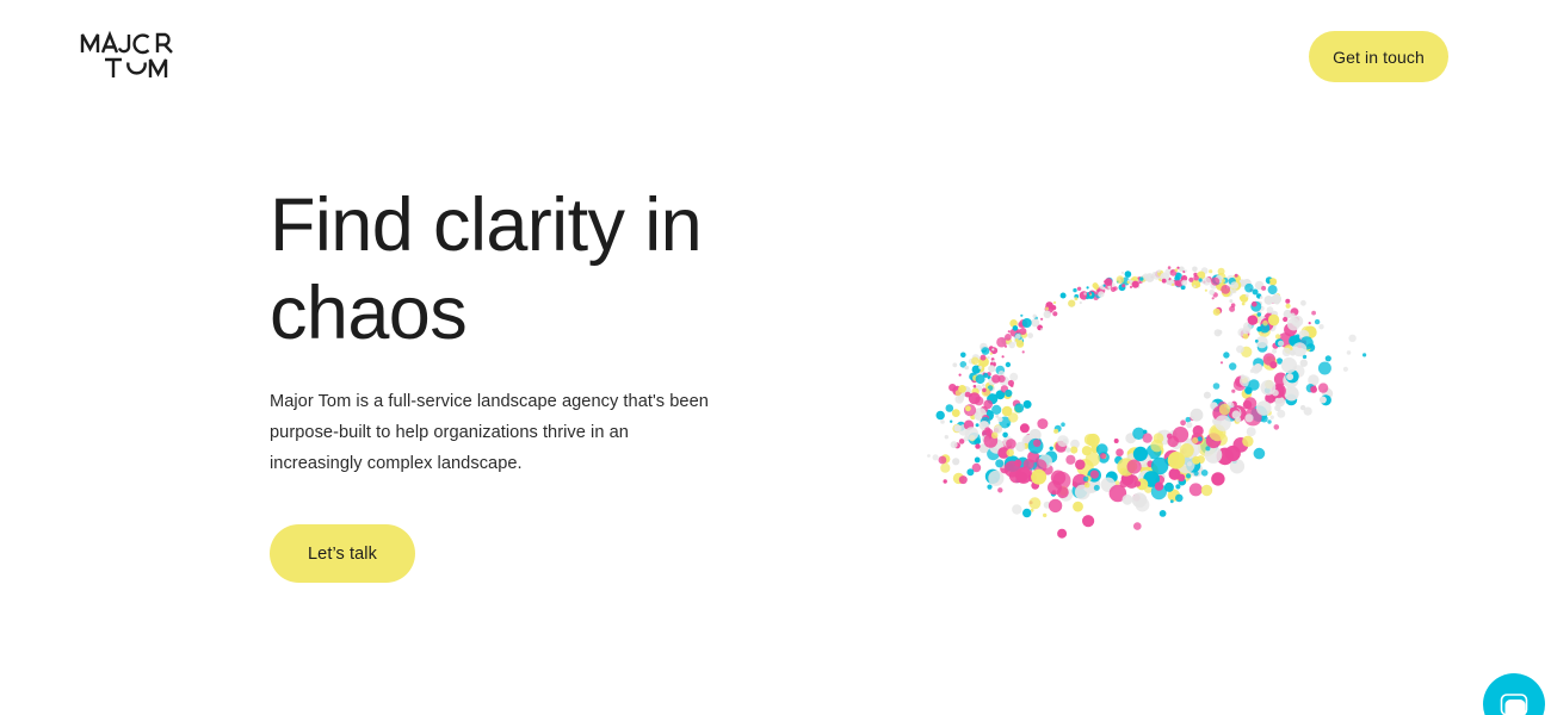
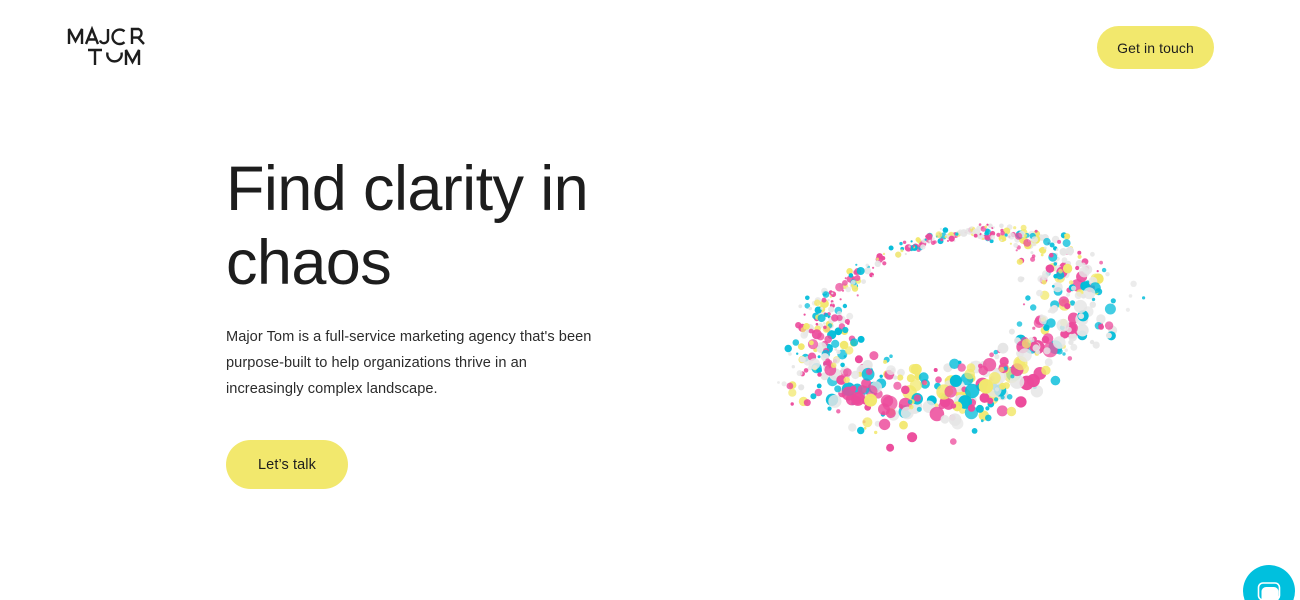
  Get in touch
  Find clarity in
  chaos
- Major Tom is a full-service landscape agency that's been purpose-built to help organizations thrive in an increasingly complex landscape.
+ Major Tom is a full-service marketing agency that's been purpose-built to help organizations thrive in an increasingly complex landscape.
  Let’s talk
